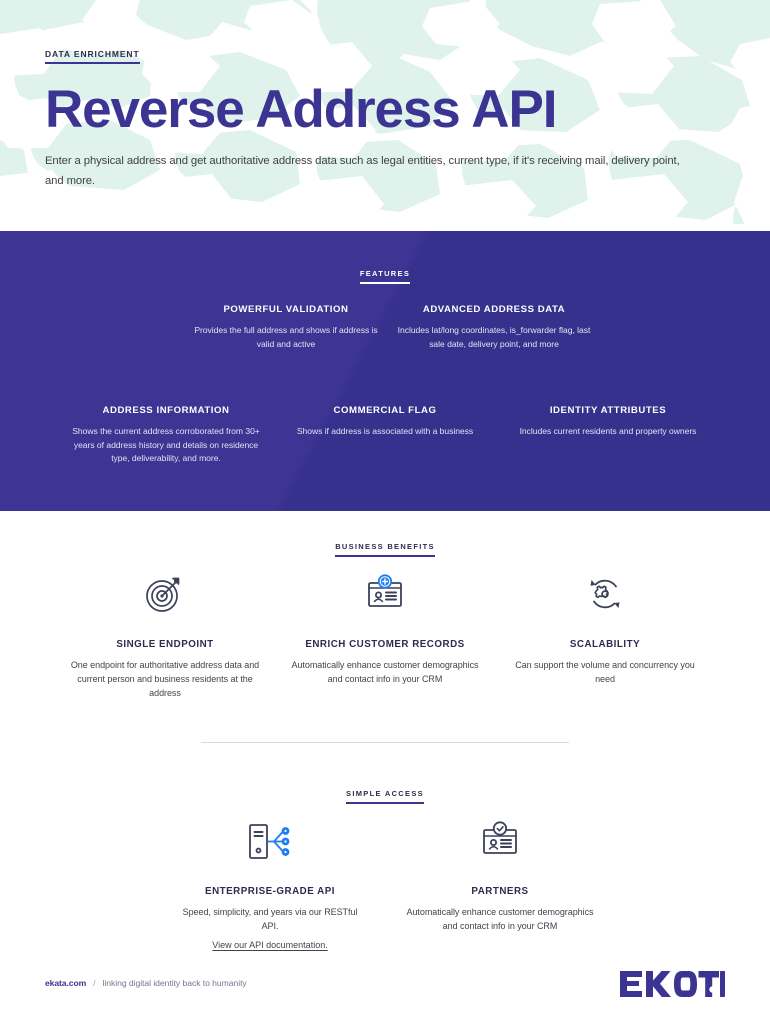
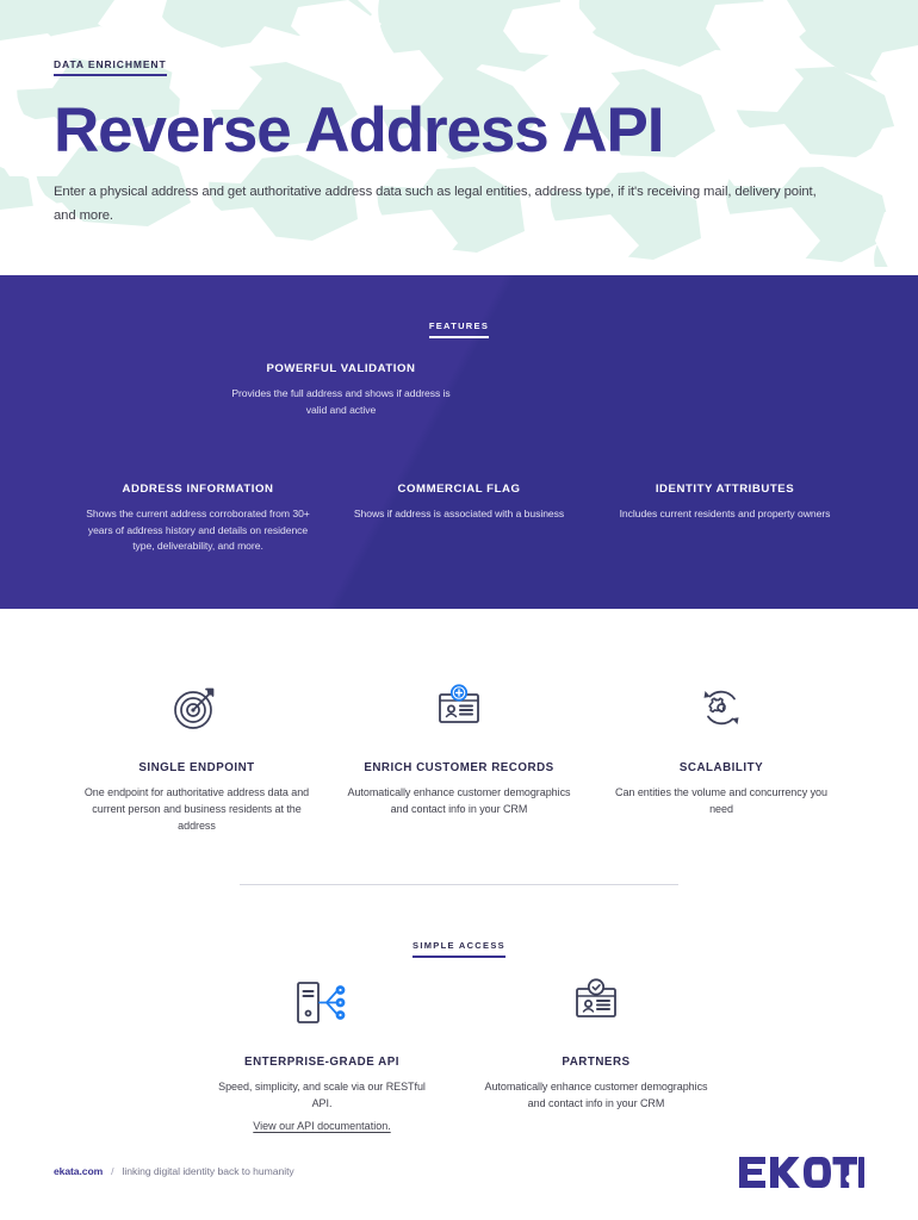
  DATA ENRICHMENT
  Reverse Address API
- Enter a physical address and get authoritative address data such as legal entities, current type, if it's receiving mail, delivery point, and more.
+ Enter a physical address and get authoritative address data such as legal entities, address type, if it's receiving mail, delivery point, and more.
  FEATURES
  POWERFUL VALIDATION
  Provides the full address and shows if address is valid and active
- ADVANCED ADDRESS DATA
- Includes lat/long coordinates, is_forwarder flag, last sale date, delivery point, and more
  ADDRESS INFORMATION
  Shows the current address corroborated from 30+ years of address history and details on residence type, deliverability, and more.
  COMMERCIAL FLAG
  Shows if address is associated with a business
  IDENTITY ATTRIBUTES
  Includes current residents and property owners
- BUSINESS BENEFITS
  SINGLE ENDPOINT
  One endpoint for authoritative address data and current person and business residents at the address
  ENRICH CUSTOMER RECORDS
  Automatically enhance customer demographics and contact info in your CRM
  SCALABILITY
- Can support the volume and concurrency you need
+ Can entities the volume and concurrency you need
  SIMPLE ACCESS
  ENTERPRISE-GRADE API
- Speed, simplicity, and years via our RESTful API.
+ Speed, simplicity, and scale via our RESTful API.
  View our API documentation.
  PARTNERS
  Automatically enhance customer demographics and contact info in your CRM
  ekata.com
  /
  linking digital identity back to humanity
